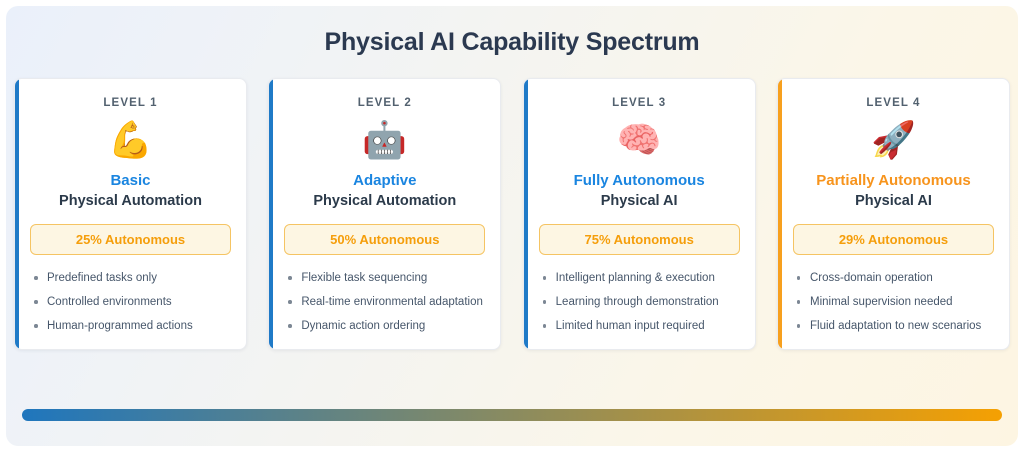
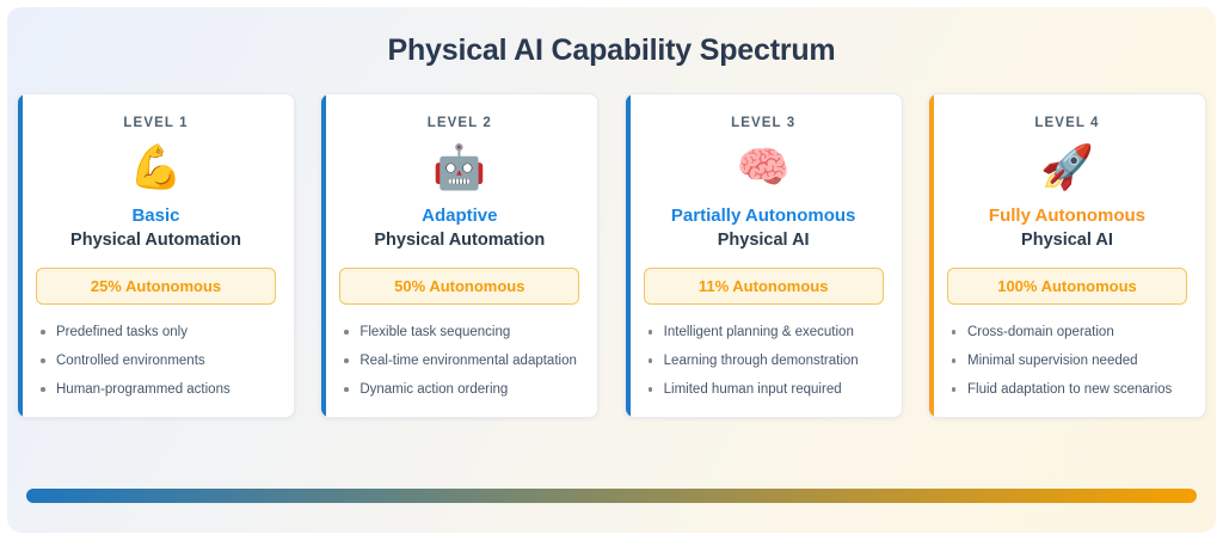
  Physical AI Capability Spectrum
  LEVEL 1
  💪
  Basic
  Physical Automation
  25% Autonomous
  Predefined tasks only
  Controlled environments
  Human-programmed actions
  LEVEL 2
  🤖
  Adaptive
  Physical Automation
  50% Autonomous
  Flexible task sequencing
  Real-time environmental adaptation
  Dynamic action ordering
  LEVEL 3
  🧠
- Fully Autonomous
+ Partially Autonomous
  Physical AI
- 75% Autonomous
+ 11% Autonomous
  Intelligent planning & execution
  Learning through demonstration
  Limited human input required
  LEVEL 4
  🚀
- Partially Autonomous
+ Fully Autonomous
  Physical AI
- 29% Autonomous
+ 100% Autonomous
  Cross-domain operation
  Minimal supervision needed
  Fluid adaptation to new scenarios
